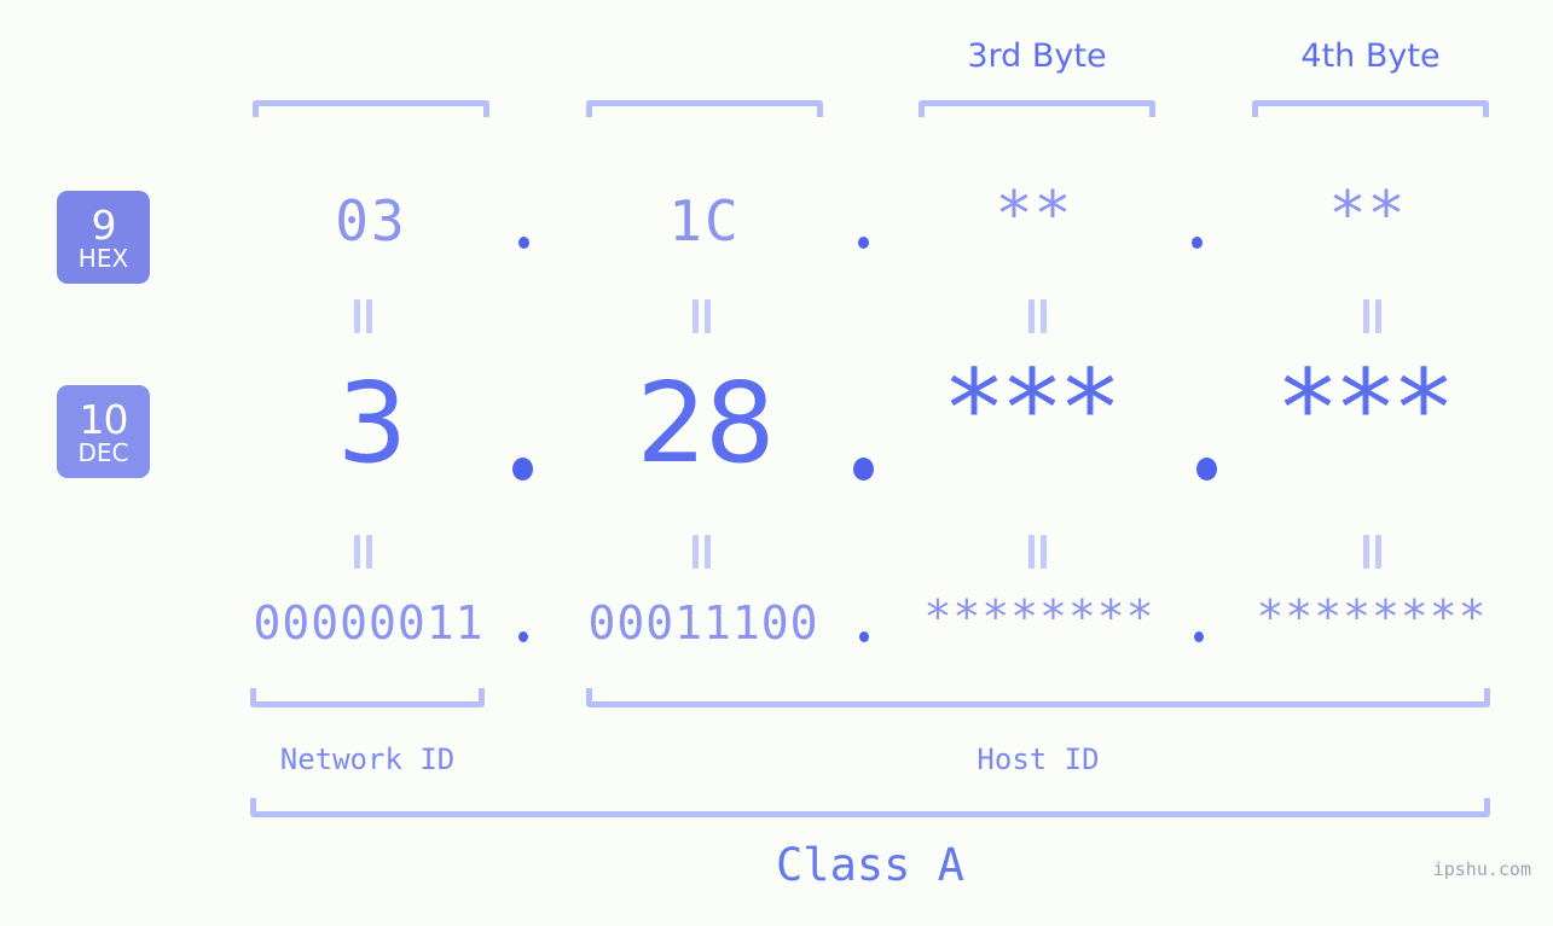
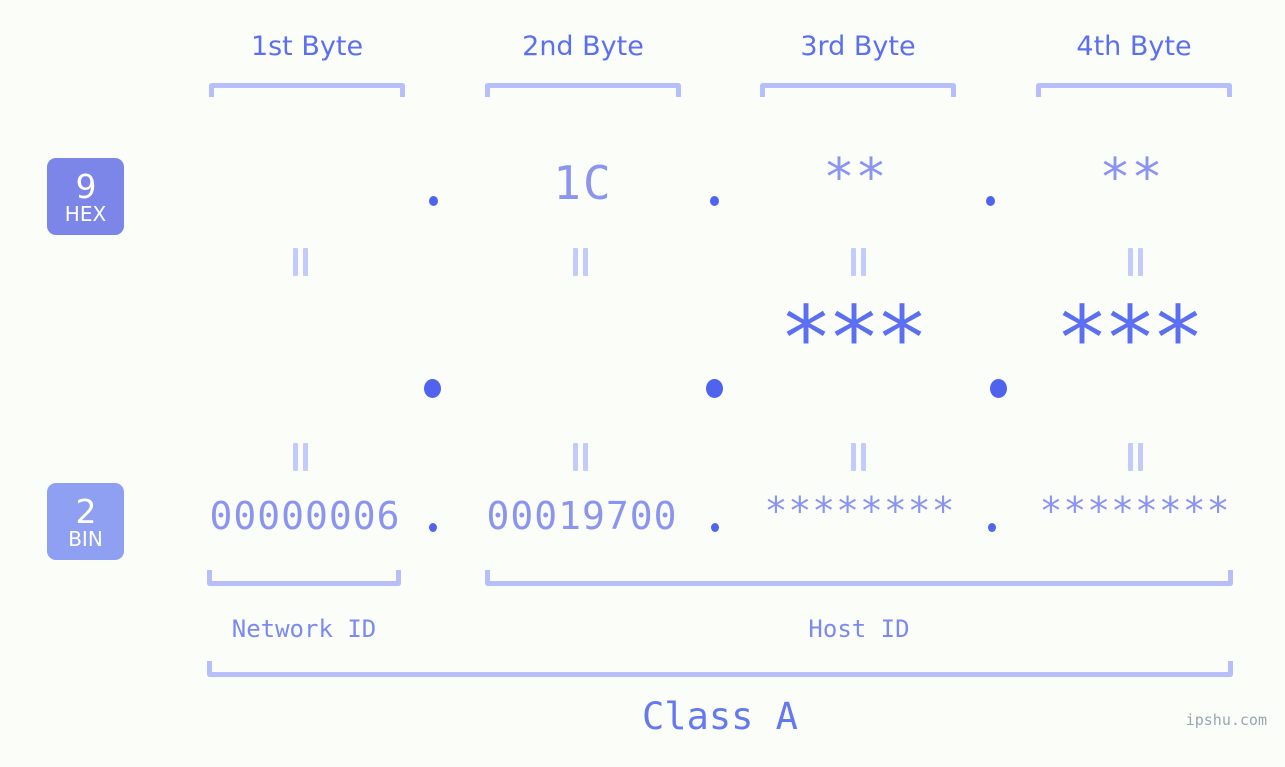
+ 1st Byte
+ 2nd Byte
  3rd Byte
  4th Byte
  9
  HEX
- 03
  1C
  **
  **
- 10
- DEC
- 3
- 28
  ***
  ***
+ 2
+ BIN
- 00000011
+ 00000006
- 00011100
+ 00019700
  ********
  ********
  Network ID
  Host ID
  Class A
  ipshu.com
